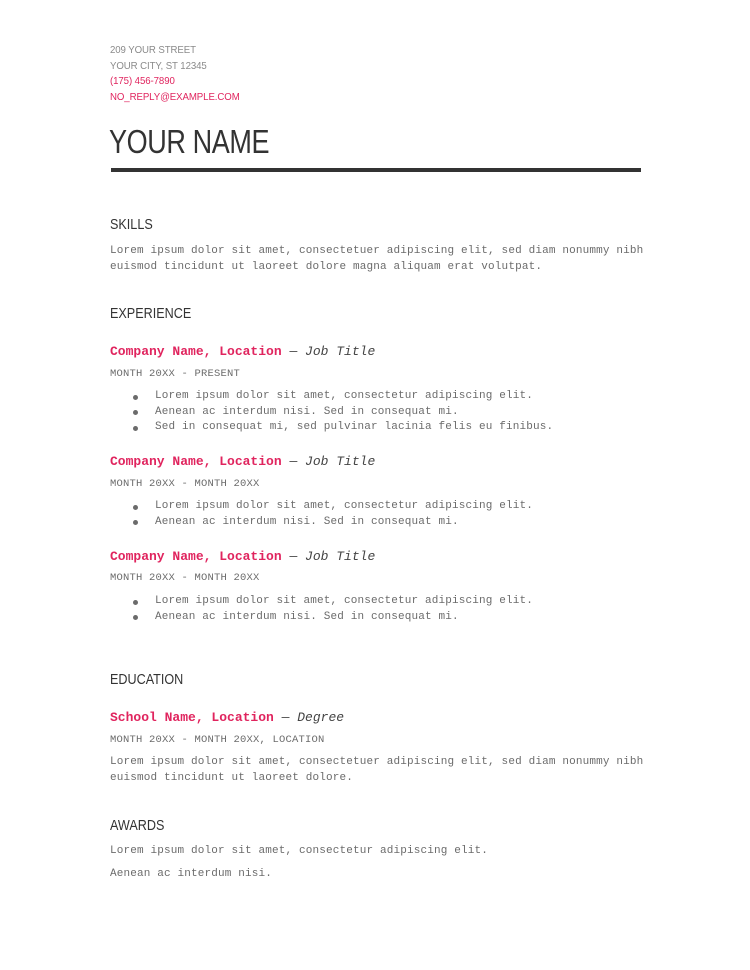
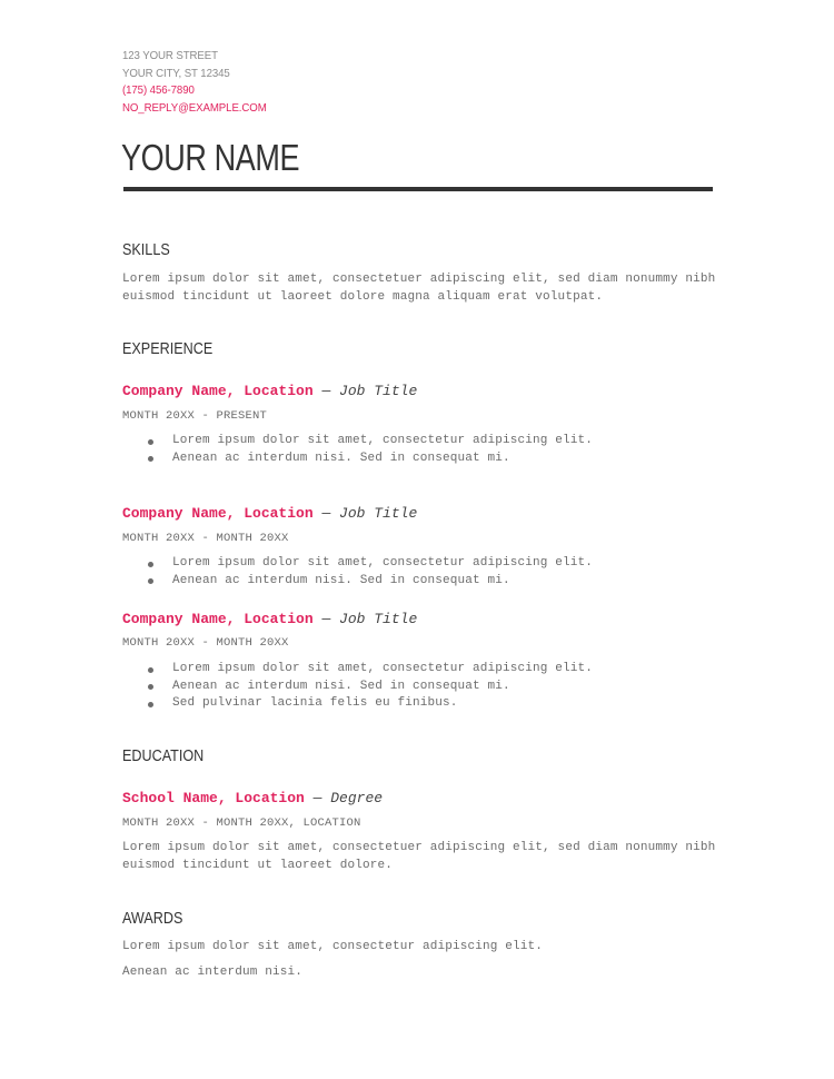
- 209 YOUR STREET
+ 123 YOUR STREET
  YOUR CITY, ST 12345
  (175) 456-7890
  NO_REPLY@EXAMPLE.COM
  YOUR NAME
  SKILLS
  Lorem ipsum dolor sit amet, consectetuer adipiscing elit, sed diam nonummy nibh
  euismod tincidunt ut laoreet dolore magna aliquam erat volutpat.
  EXPERIENCE
  Company Name, Location — Job Title
  MONTH 20XX - PRESENT
  Lorem ipsum dolor sit amet, consectetur adipiscing elit.
  Aenean ac interdum nisi. Sed in consequat mi.
- Sed in consequat mi, sed pulvinar lacinia felis eu finibus.
  Company Name, Location — Job Title
  MONTH 20XX - MONTH 20XX
  Lorem ipsum dolor sit amet, consectetur adipiscing elit.
  Aenean ac interdum nisi. Sed in consequat mi.
  Company Name, Location — Job Title
  MONTH 20XX - MONTH 20XX
  Lorem ipsum dolor sit amet, consectetur adipiscing elit.
  Aenean ac interdum nisi. Sed in consequat mi.
+ Sed pulvinar lacinia felis eu finibus.
  EDUCATION
  School Name, Location — Degree
  MONTH 20XX - MONTH 20XX, LOCATION
  Lorem ipsum dolor sit amet, consectetuer adipiscing elit, sed diam nonummy nibh
  euismod tincidunt ut laoreet dolore.
  AWARDS
  Lorem ipsum dolor sit amet, consectetur adipiscing elit.
  Aenean ac interdum nisi.
